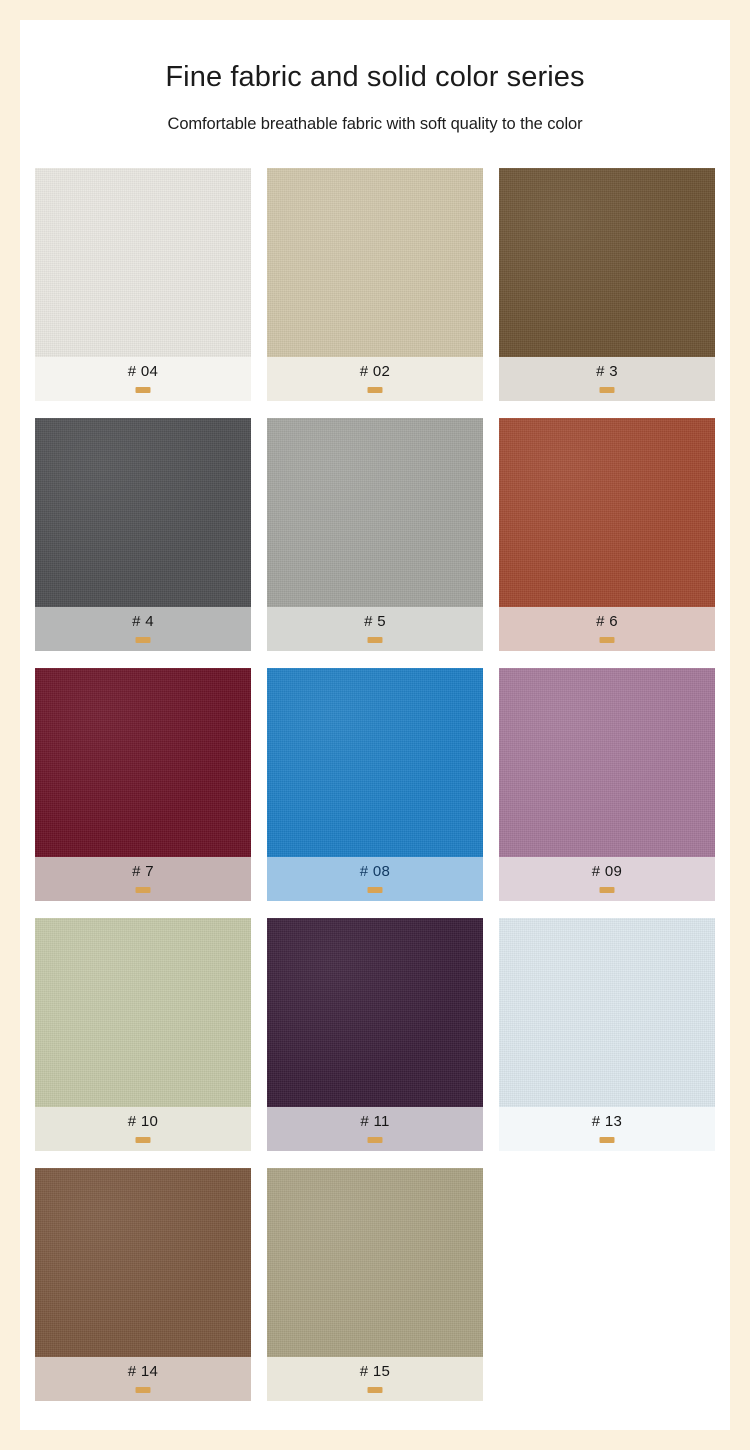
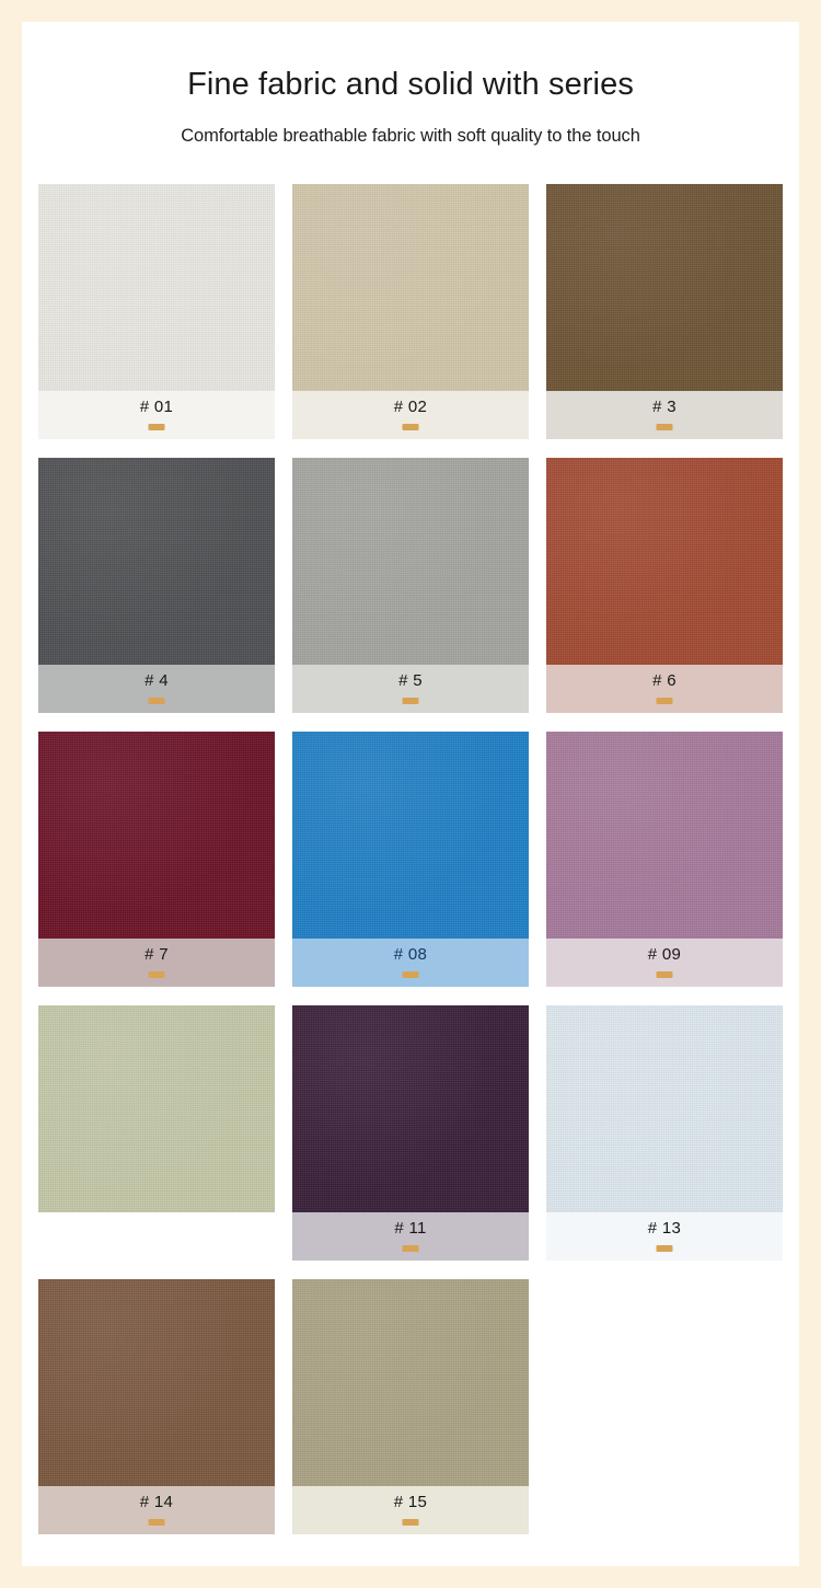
- Fine fabric and solid color series
+ Fine fabric and solid with series
- Comfortable breathable fabric with soft quality to the color
+ Comfortable breathable fabric with soft quality to the touch
- # 04
+ # 01
  # 02
  # 3
  # 4
  # 5
  # 6
  # 7
  # 08
  # 09
- # 10
  # 11
  # 13
  # 14
  # 15
